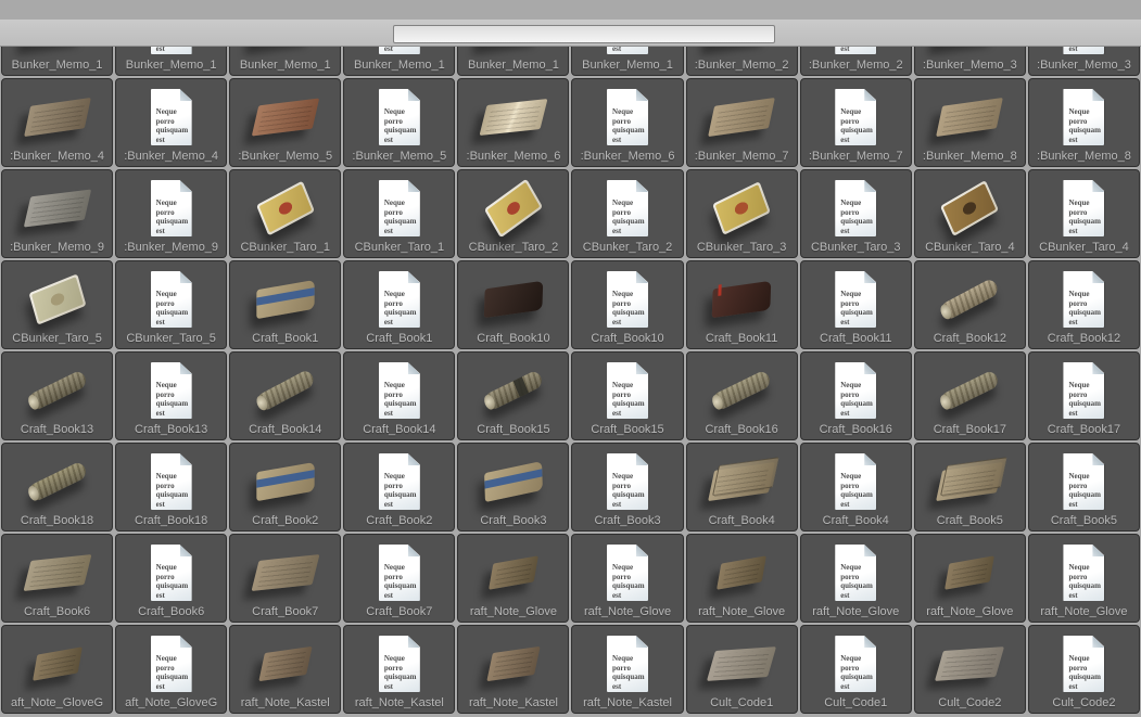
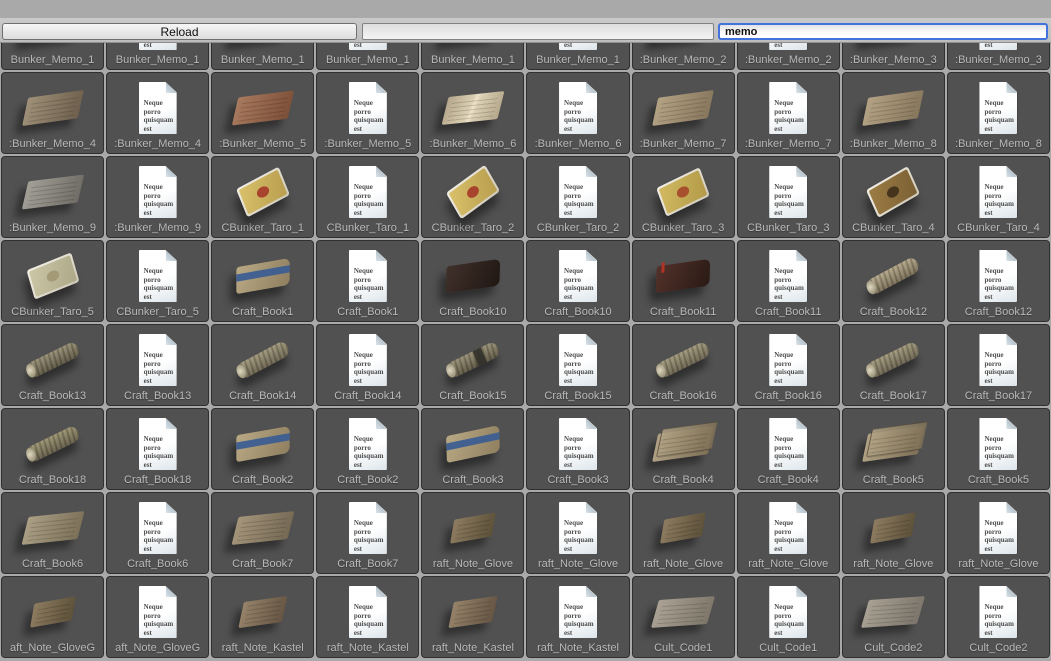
+ Reload
+ memo
  Bunker_Memo_1
  Bunker_Memo_1
  Bunker_Memo_1
  Bunker_Memo_1
  Bunker_Memo_1
  Bunker_Memo_1
  :Bunker_Memo_2
  :Bunker_Memo_2
  :Bunker_Memo_3
  :Bunker_Memo_3
  :Bunker_Memo_4
  Neque porro
  quisquam est
  :Bunker_Memo_4
  :Bunker_Memo_5
  Neque porro
  quisquam est
  :Bunker_Memo_5
  :Bunker_Memo_6
  Neque porro
  quisquam est
  :Bunker_Memo_6
  :Bunker_Memo_7
  Neque porro
  quisquam est
  :Bunker_Memo_7
  :Bunker_Memo_8
  Neque porro
  quisquam est
  :Bunker_Memo_8
  :Bunker_Memo_9
  Neque porro
  quisquam est
  :Bunker_Memo_9
  CBunker_Taro_1
  Neque porro
  quisquam est
  CBunker_Taro_1
  CBunker_Taro_2
  Neque porro
  quisquam est
  CBunker_Taro_2
  CBunker_Taro_3
  Neque porro
  quisquam est
  CBunker_Taro_3
  CBunker_Taro_4
  Neque porro
  quisquam est
  CBunker_Taro_4
  CBunker_Taro_5
  Neque porro
  quisquam est
  CBunker_Taro_5
  Craft_Book1
  Neque porro
  quisquam est
  Craft_Book1
  Craft_Book10
  Neque porro
  quisquam est
  Craft_Book10
  Craft_Book11
  Neque porro
  quisquam est
  Craft_Book11
  Craft_Book12
  Neque porro
  quisquam est
  Craft_Book12
  Craft_Book13
  Neque porro
  quisquam est
  Craft_Book13
  Craft_Book14
  Neque porro
  quisquam est
  Craft_Book14
  Craft_Book15
  Neque porro
  quisquam est
  Craft_Book15
  Craft_Book16
  Neque porro
  quisquam est
  Craft_Book16
  Craft_Book17
  Neque porro
  quisquam est
  Craft_Book17
  Craft_Book18
  Neque porro
  quisquam est
  Craft_Book18
  Craft_Book2
  Neque porro
  quisquam est
  Craft_Book2
  Craft_Book3
  Neque porro
  quisquam est
  Craft_Book3
  Craft_Book4
  Neque porro
  quisquam est
  Craft_Book4
  Craft_Book5
  Neque porro
  quisquam est
  Craft_Book5
  Craft_Book6
  Neque porro
  quisquam est
  Craft_Book6
  Craft_Book7
  Neque porro
  quisquam est
  Craft_Book7
  raft_Note_Glove
  Neque porro
  quisquam est
  raft_Note_Glove
  raft_Note_Glove
  Neque porro
  quisquam est
  raft_Note_Glove
  raft_Note_Glove
  Neque porro
  quisquam est
  raft_Note_Glove
  aft_Note_GloveG
  Neque porro
  quisquam est
  aft_Note_GloveG
  raft_Note_Kastel
  Neque porro
  quisquam est
  raft_Note_Kastel
  raft_Note_Kastel
  Neque porro
  quisquam est
  raft_Note_Kastel
  Cult_Code1
  Neque porro
  quisquam est
  Cult_Code1
  Cult_Code2
  Neque porro
  quisquam est
  Cult_Code2
